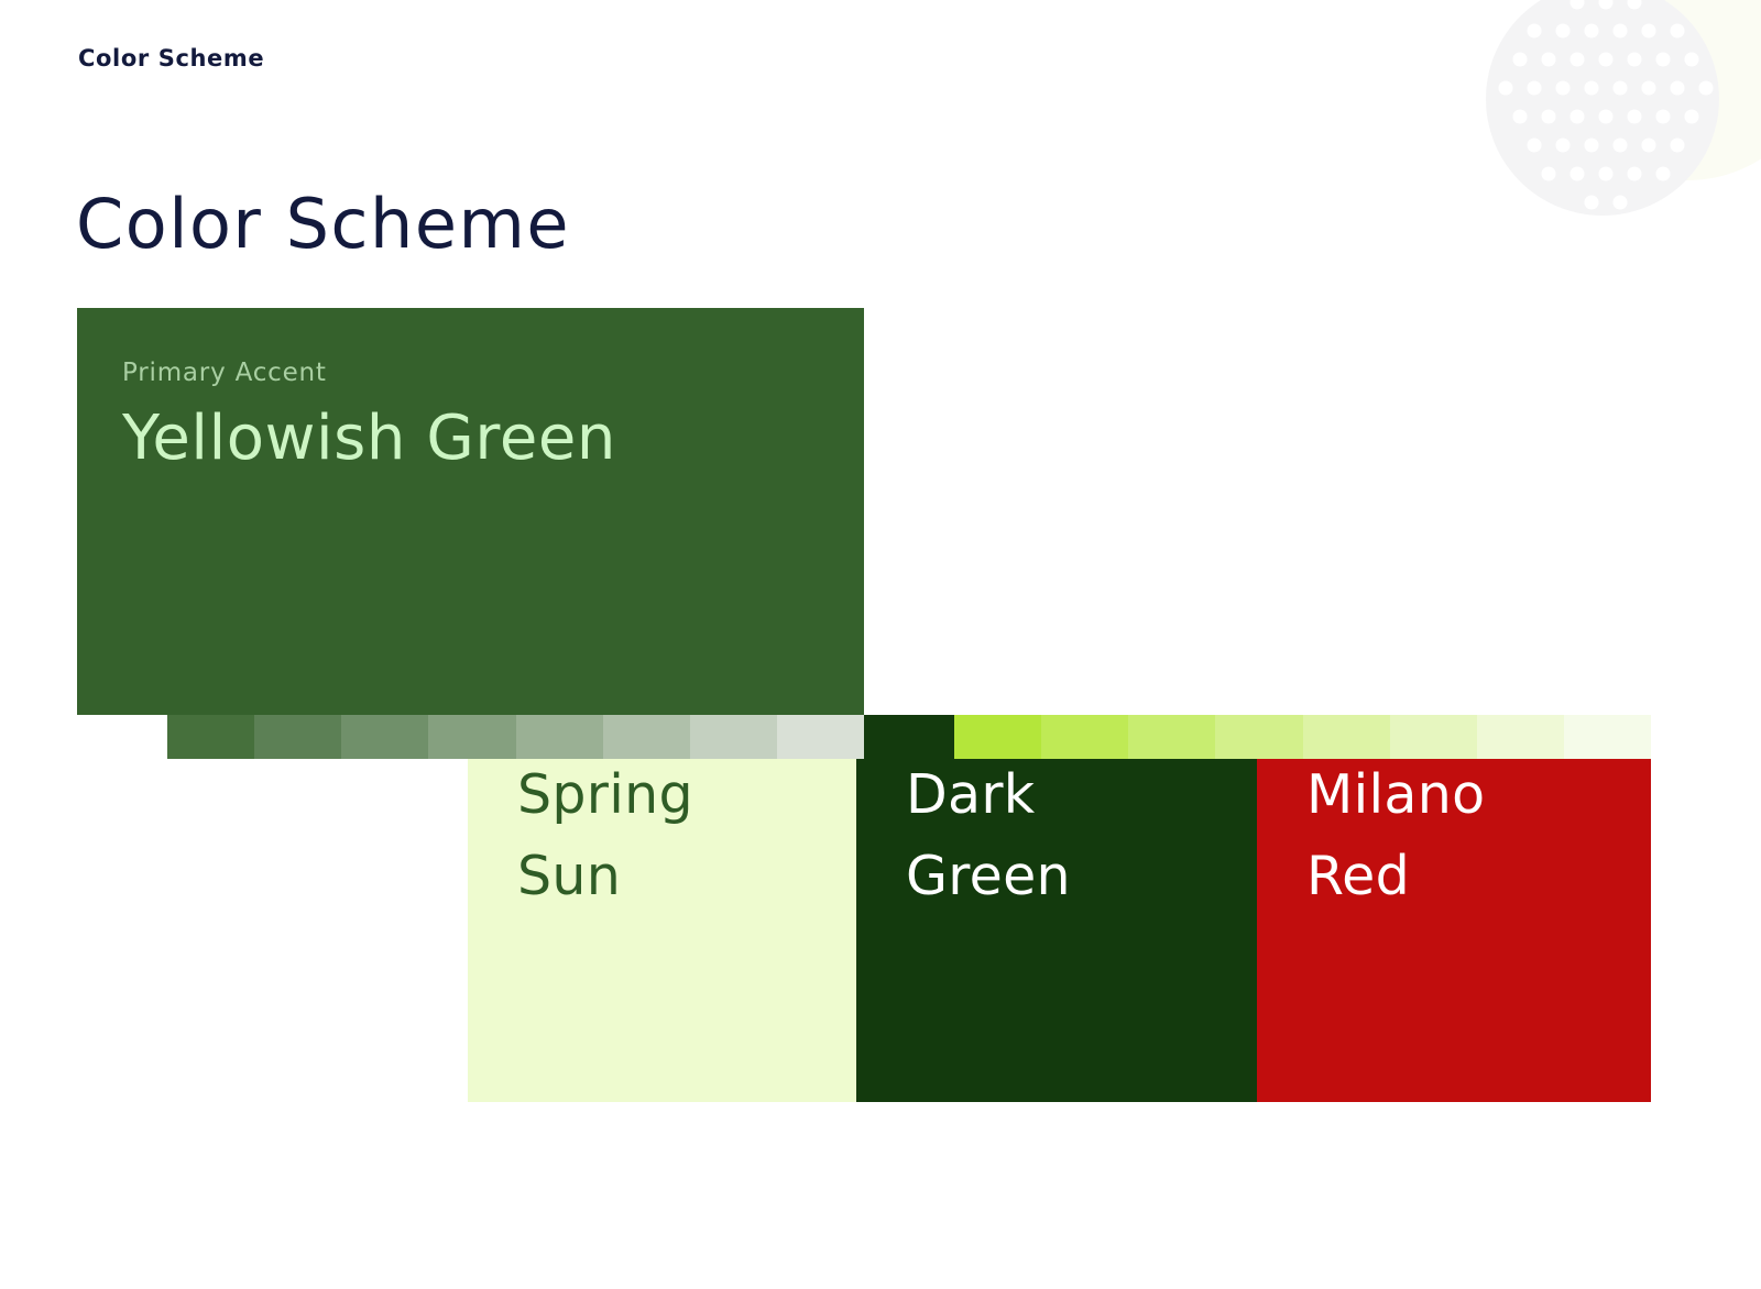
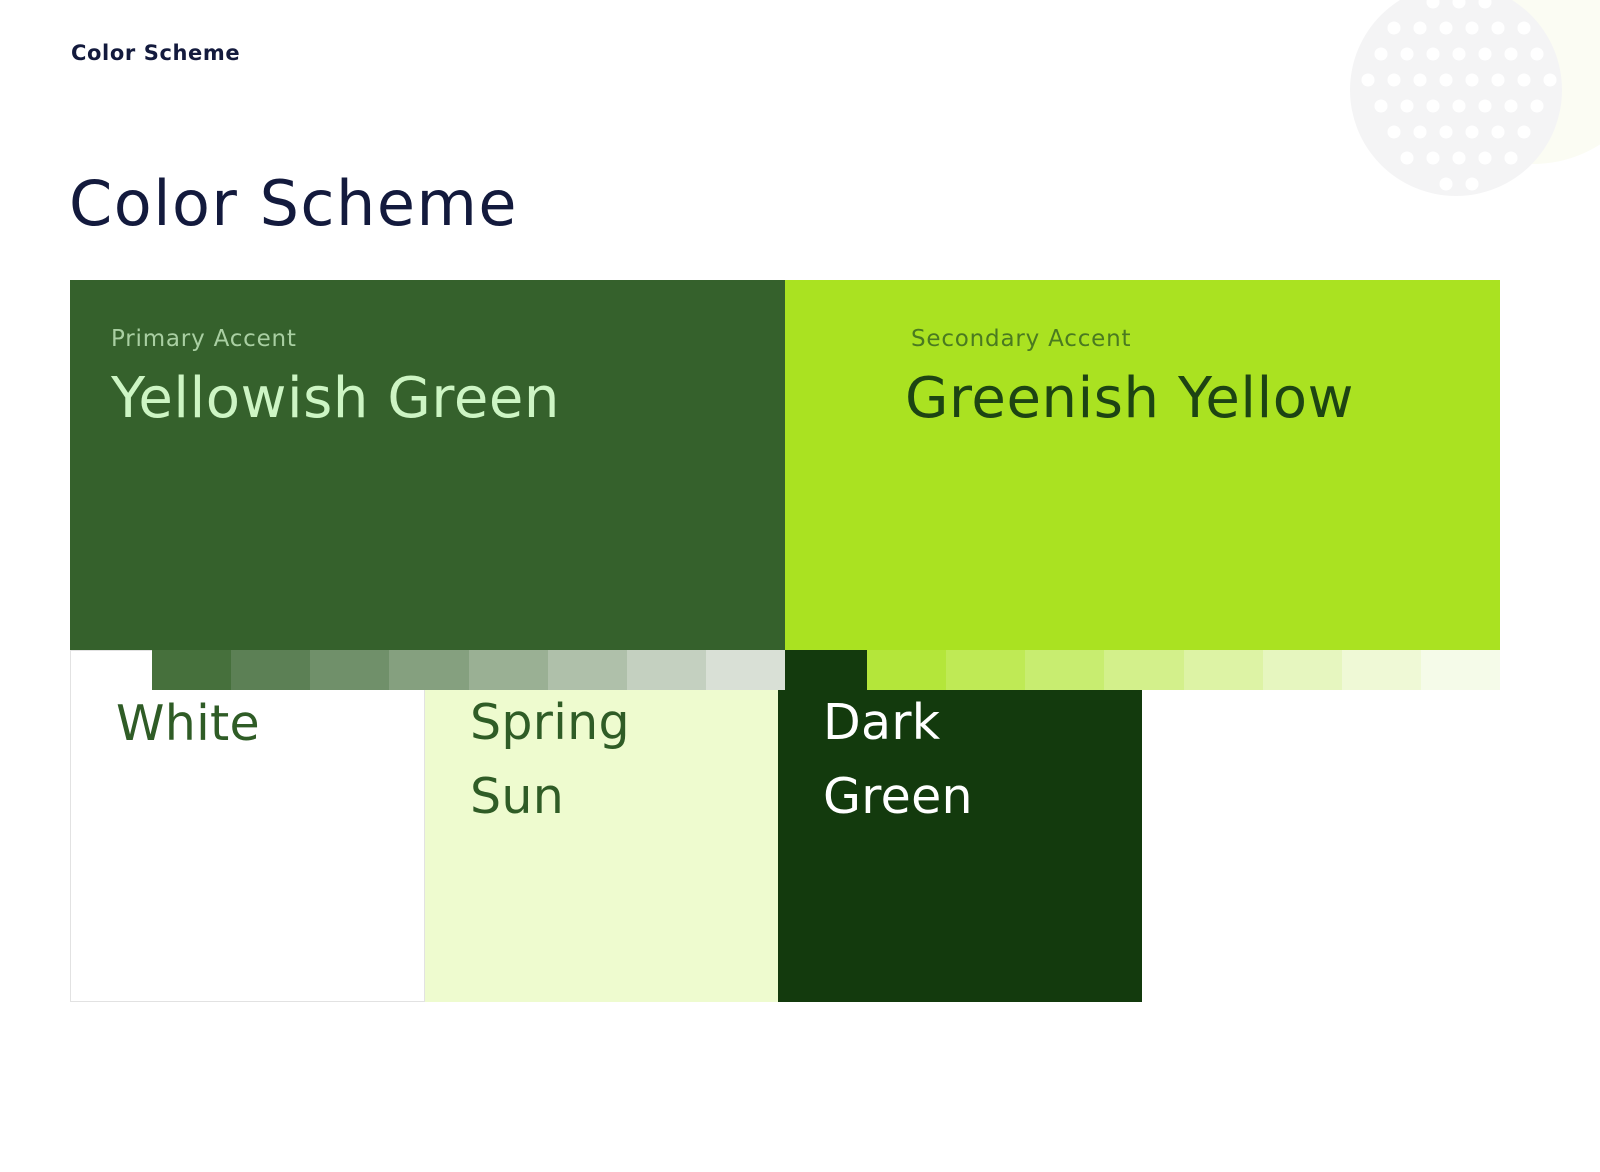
  Color Scheme
  Color Scheme
  Primary Accent
  Yellowish Green
+ Secondary Accent
+ Greenish Yellow
+ White
  Spring Sun
  Dark Green
- Milano Red
